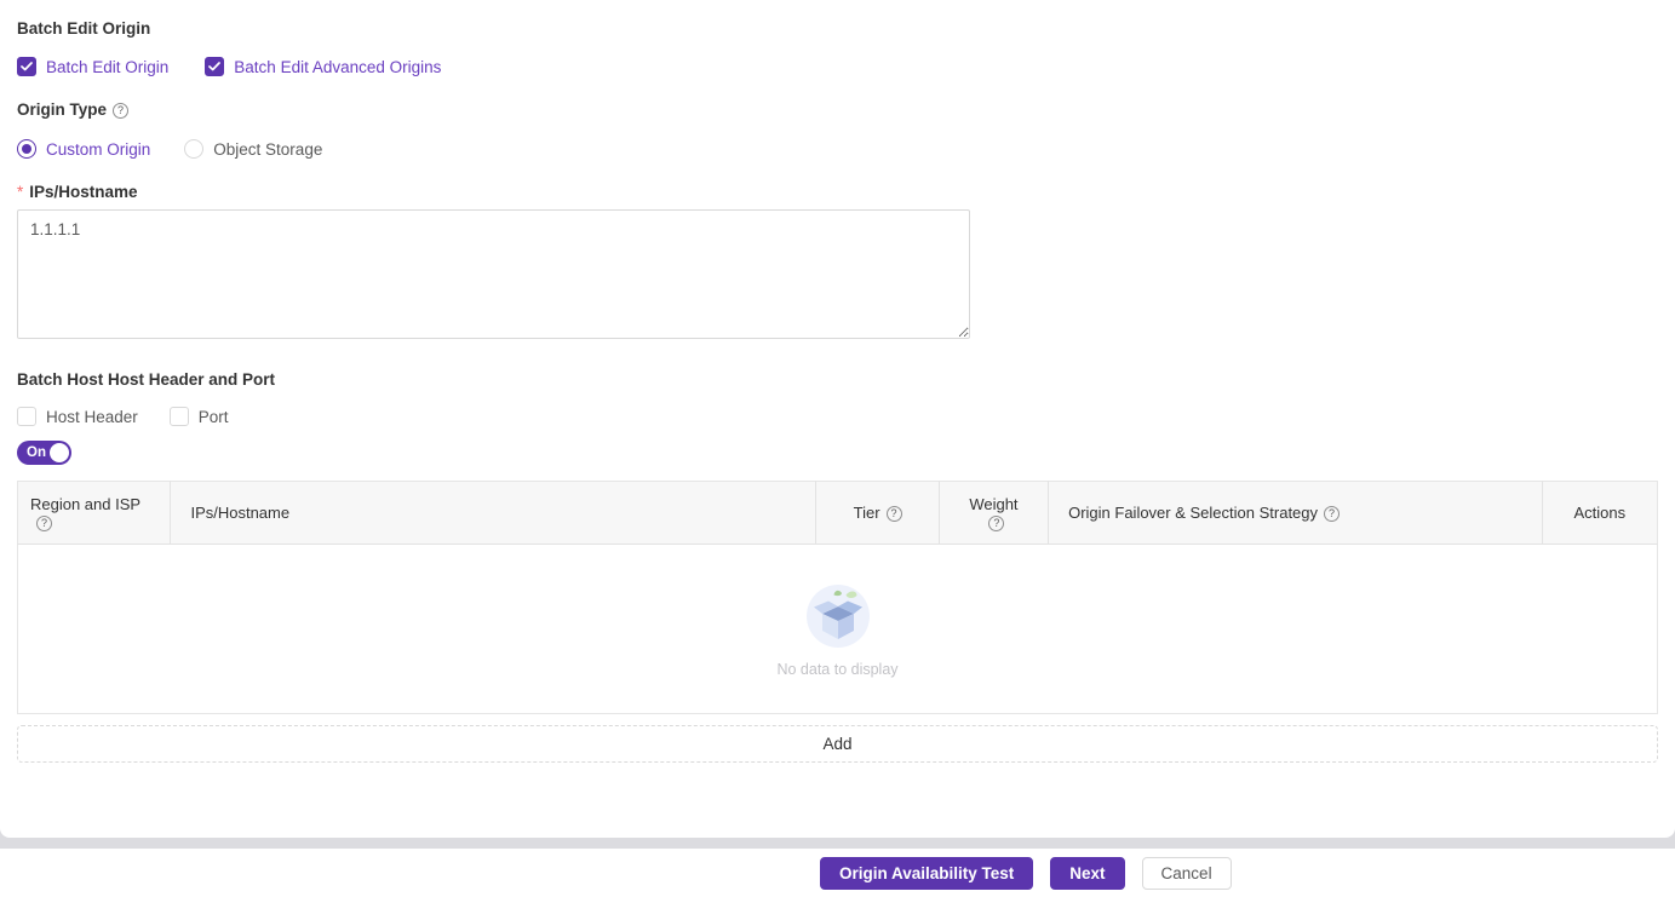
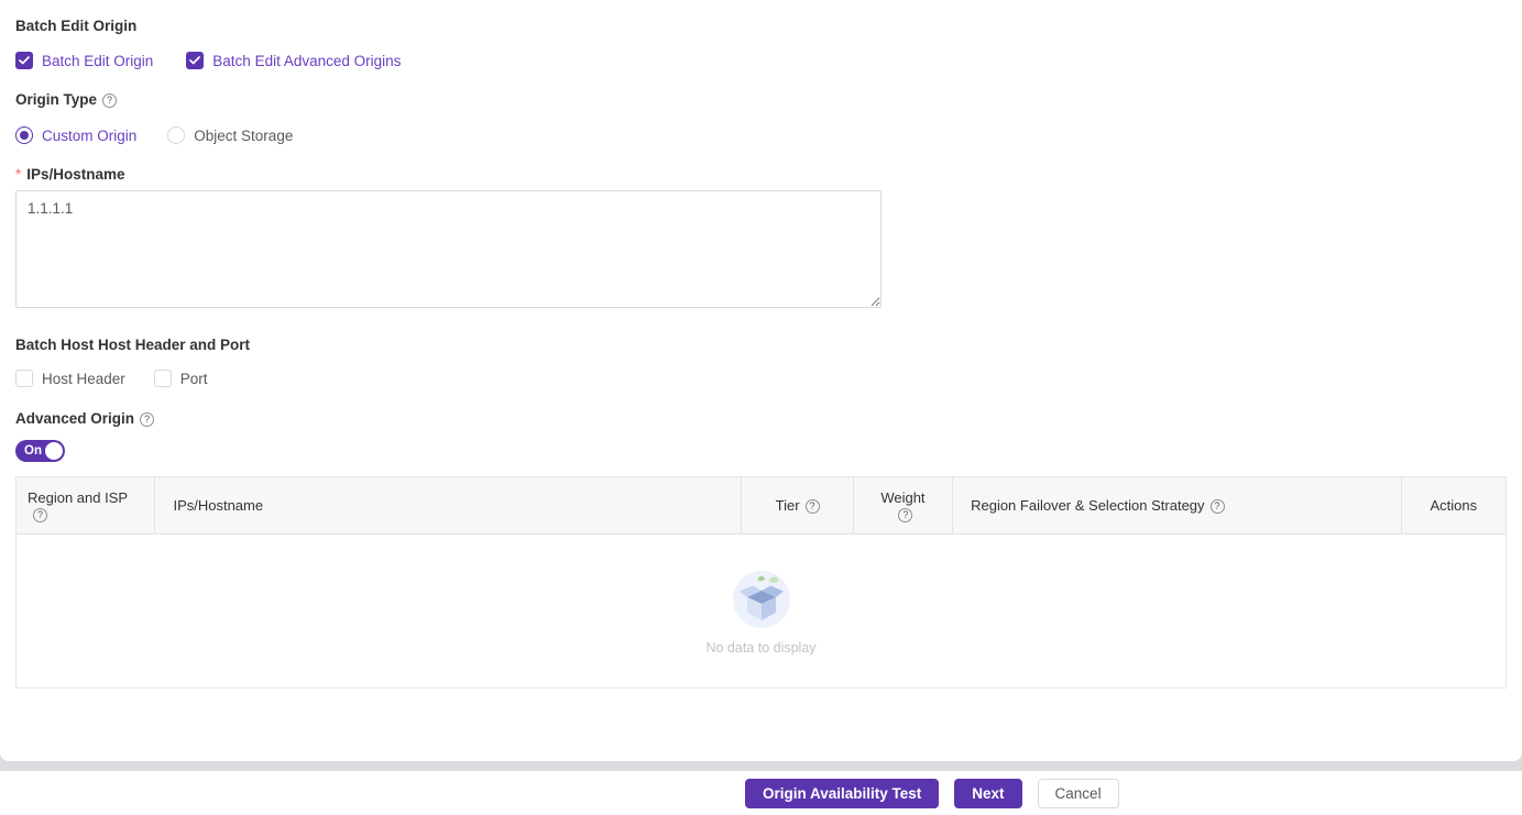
  Batch Edit Origin
  Batch Edit Origin
  Batch Edit Advanced Origins
  Origin Type ?
  Custom Origin
  Object Storage
  * IPs/Hostname
  1.1.1.1
  Batch Host Host Header and Port
  Host Header
  Port
+ Advanced Origin ?
  On
- Region and ISP?	IPs/Hostname	Tier ?	Weight?	Origin Failover & Selection Strategy ?	Actions
+ Region and ISP?	IPs/Hostname	Tier ?	Weight?	Region Failover & Selection Strategy ?	Actions
  No data to display
- Add
  Origin Availability Test
  Next
  Cancel
